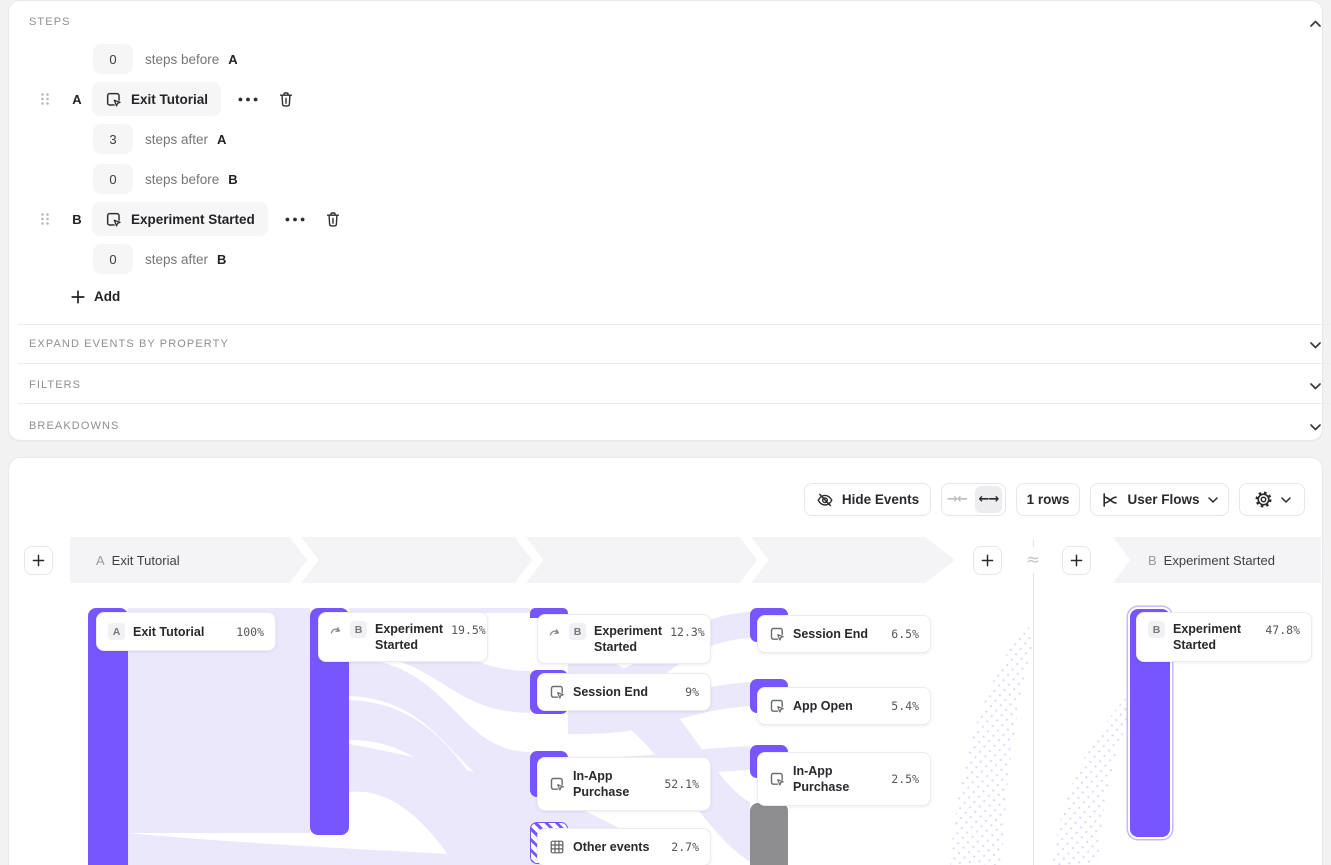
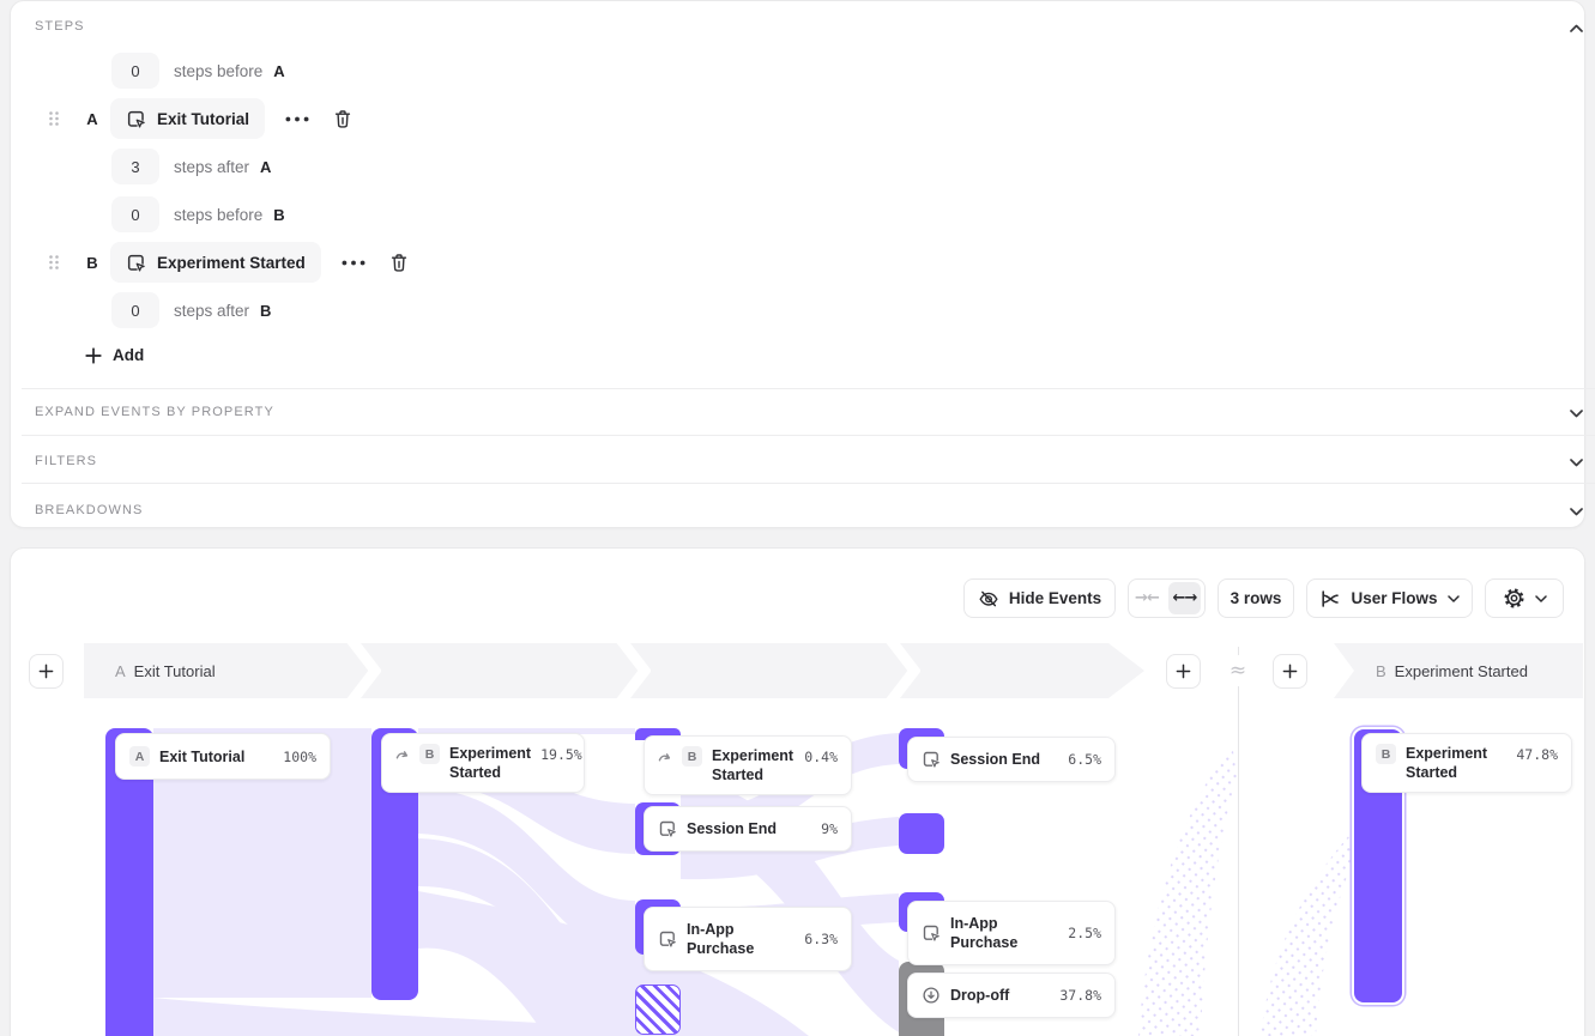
  STEPS
  0
  steps before
  A
  A
  Exit Tutorial
  3
  steps after
  A
  0
  steps before
  B
  B
  Experiment Started
  0
  steps after
  B
  Add
  EXPAND EVENTS BY PROPERTY
  FILTERS
  BREAKDOWNS
  Hide Events
  →←
  ←→
- 1 rows
+ 3 rows
  User Flows
  A
  Exit Tutorial
  ≈
  B
  Experiment Started
  A
  Exit Tutorial
  100%
  B
  Experiment Started
  19.5%
  B
  Experiment Started
- 12.3%
+ 0.4%
  Session End
  9%
  In-App Purchase
- 52.1%
+ 6.3%
- Other events
- 2.7%
  Session End
  6.5%
- App Open
- 5.4%
  In-App Purchase
  2.5%
+ Drop-off
+ 37.8%
  B
  Experiment Started
  47.8%
